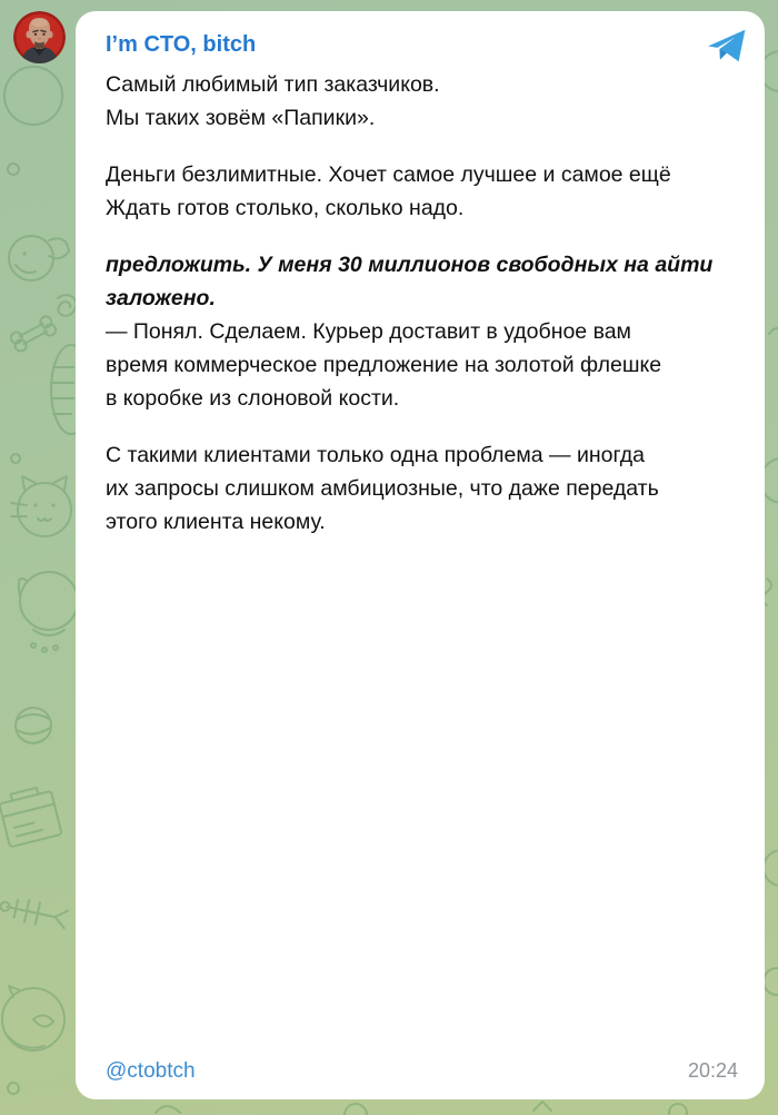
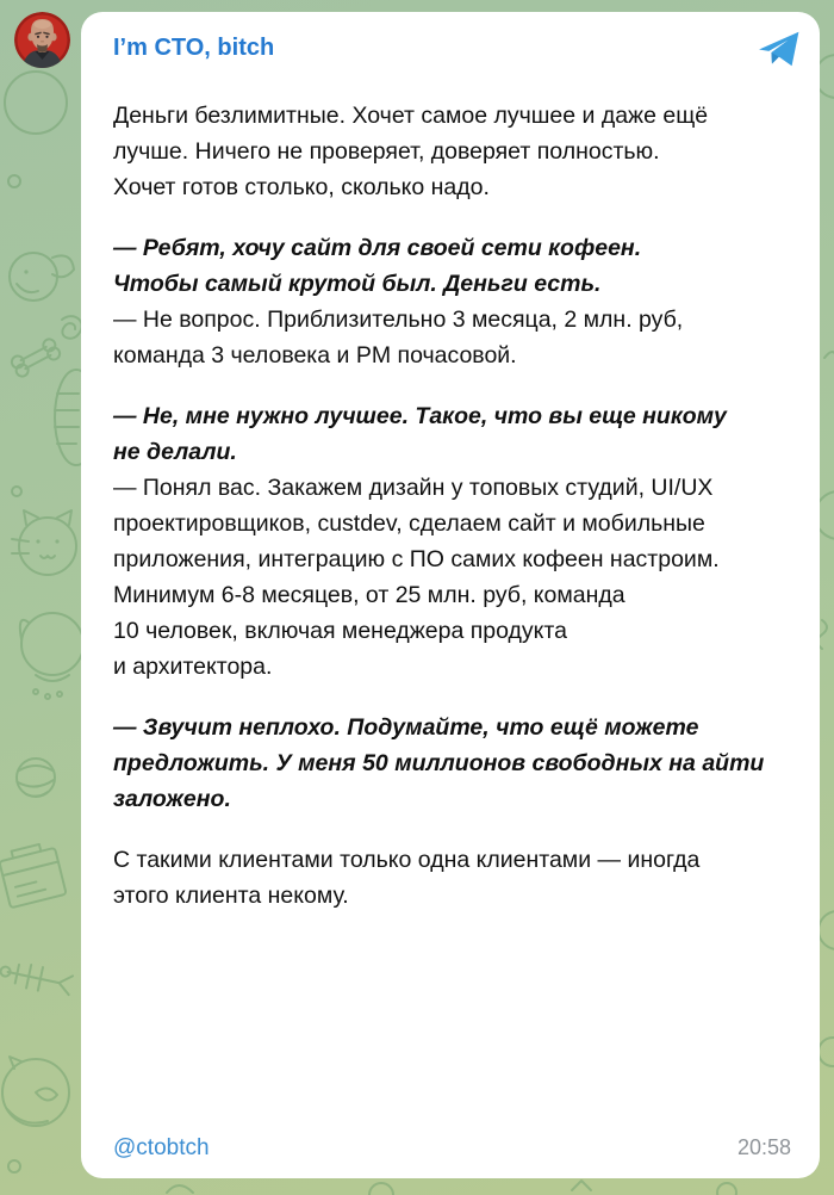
  I’m CTO, bitch
- Самый любимый тип заказчиков.
- Мы таких зовём «Папики».
- Деньги безлимитные. Хочет самое лучшее и самое ещё
+ Деньги безлимитные. Хочет самое лучшее и даже ещё
+ лучше. Ничего не проверяет, доверяет полностью.
- Ждать готов столько, сколько надо.
+ Хочет готов столько, сколько надо.
+ — Ребят, хочу сайт для своей сети кофеен.
+ Чтобы самый крутой был. Деньги есть.
+ — Не вопрос. Приблизительно 3 месяца, 2 млн. руб,
+ команда 3 человека и PM почасовой.
+ — Не, мне нужно лучшее. Такое, что вы еще никому
+ не делали.
+ — Понял вас. Закажем дизайн у топовых студий, UI/UX
+ проектировщиков, custdev, сделаем сайт и мобильные
+ приложения, интеграцию с ПО самих кофеен настроим.
+ Минимум 6-8 месяцев, от 25 млн. руб, команда
+ 10 человек, включая менеджера продукта
+ и архитектора.
+ — Звучит неплохо. Подумайте, что ещё можете
- предложить. У меня 30 миллионов свободных на айти
+ предложить. У меня 50 миллионов свободных на айти
  заложено.
- — Понял. Сделаем. Курьер доставит в удобное вам
- время коммерческое предложение на золотой флешке
- в коробке из слоновой кости.
- С такими клиентами только одна проблема — иногда
+ С такими клиентами только одна клиентами — иногда
- их запросы слишком амбициозные, что даже передать
  этого клиента некому.
  @ctobtch
- 20:24
+ 20:58
